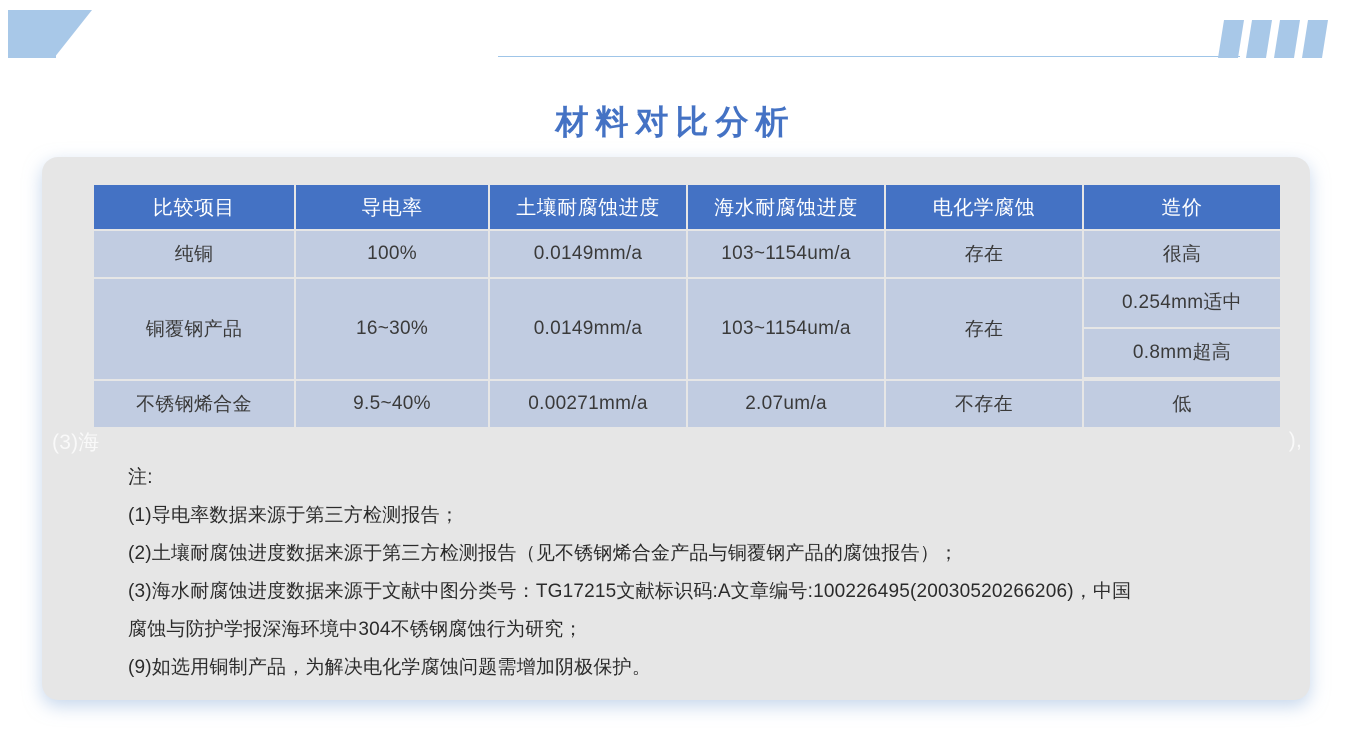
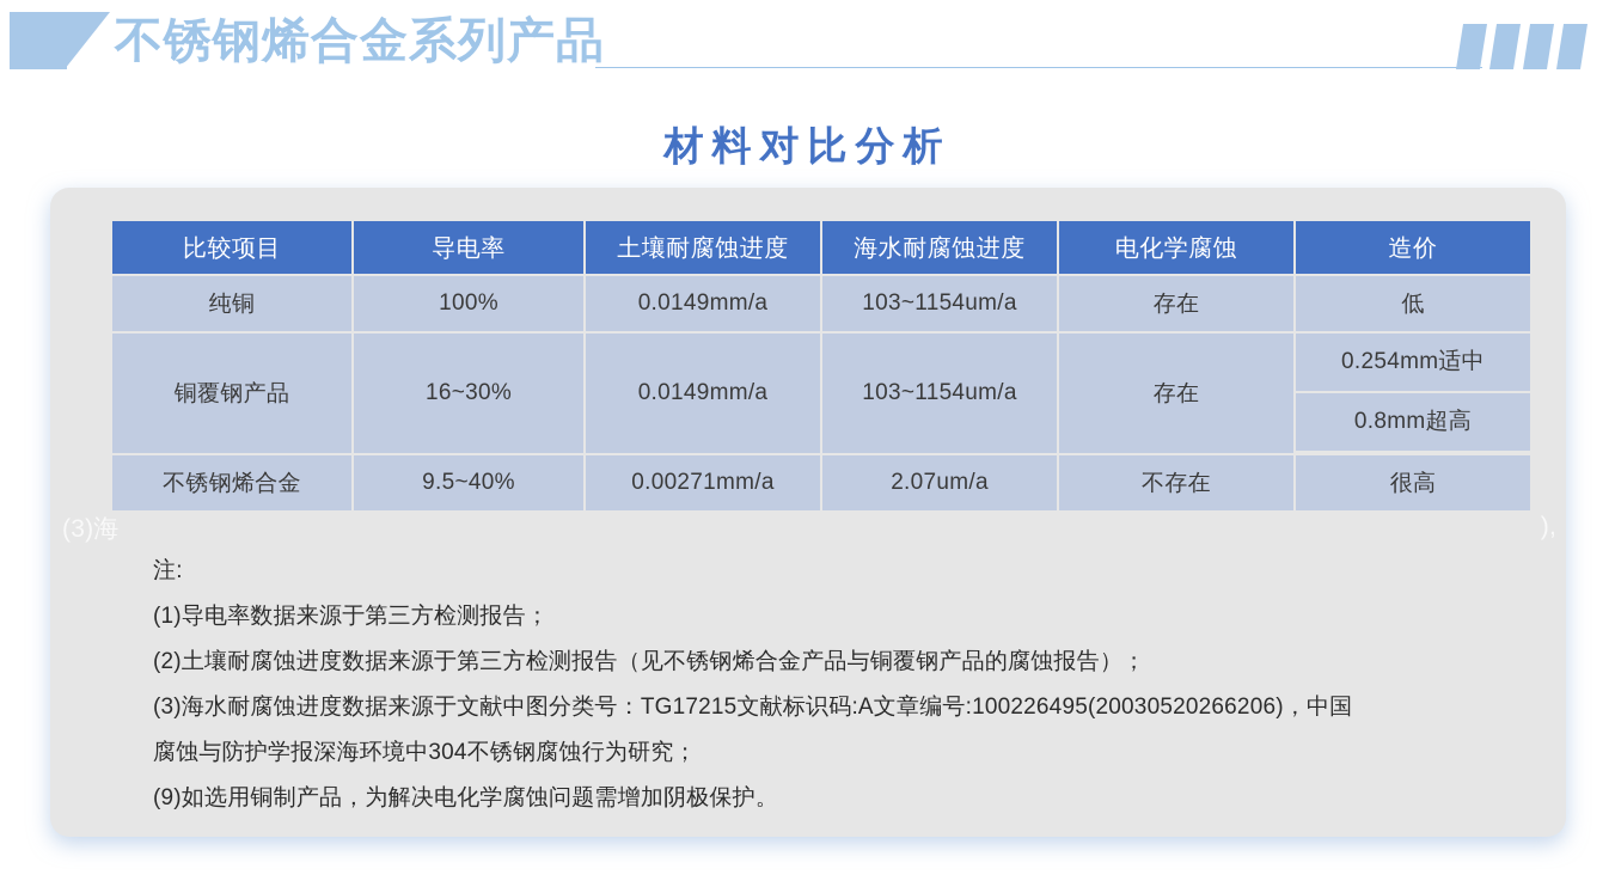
+ 不锈钢烯合金系列产品
  材料对比分析
  比较项目	导电率	土壤耐腐蚀进度	海水耐腐蚀进度	电化学腐蚀	造价
- 纯铜	100%	0.0149mm/a	103~1154um/a	存在	很高
+ 纯铜	100%	0.0149mm/a	103~1154um/a	存在	低
  铜覆钢产品	16~30%	0.0149mm/a	103~1154um/a	存在	0.254mm适中 0.8mm超高
- 不锈钢烯合金	9.5~40%	0.00271mm/a	2.07um/a	不存在	低
+ 不锈钢烯合金	9.5~40%	0.00271mm/a	2.07um/a	不存在	很高
  注:
  (1)导电率数据来源于第三方检测报告；
  (2)土壤耐腐蚀进度数据来源于第三方检测报告（见不锈钢烯合金产品与铜覆钢产品的腐蚀报告）；
  (3)海水耐腐蚀进度数据来源于文献中图分类号：TG17215文献标识码:A文章编号:100226495(20030520266206)，中国
  腐蚀与防护学报深海环境中304不锈钢腐蚀行为研究；
  (9)如选用铜制产品，为解决电化学腐蚀问题需增加阴极保护。
